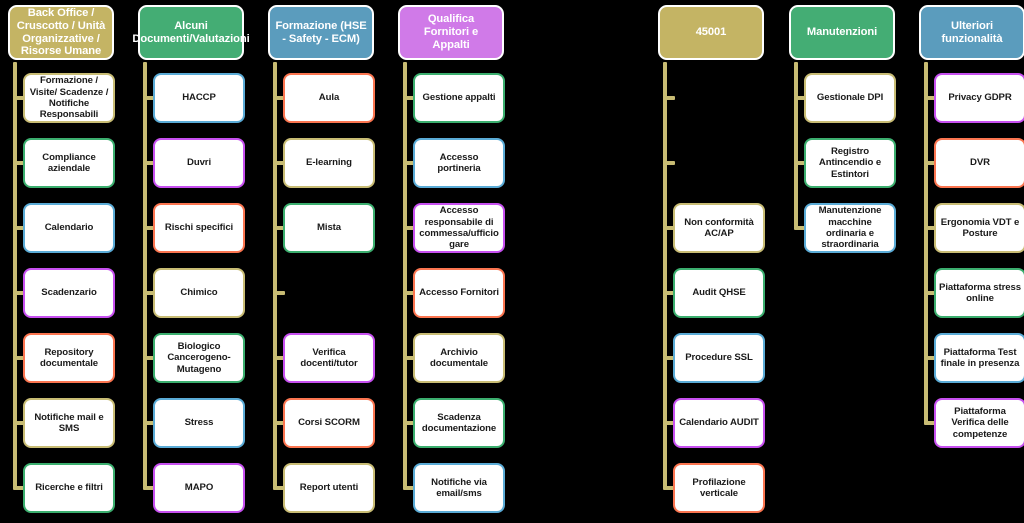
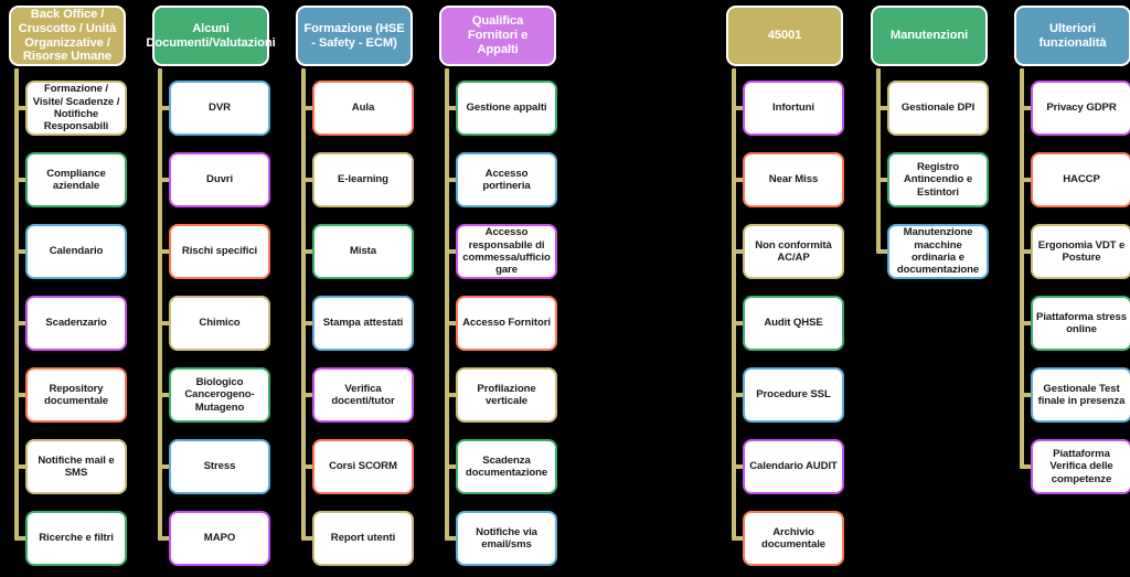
  Back Office / Cruscotto / Unità Organizzative / Risorse Umane
  Formazione / Visite/ Scadenze / Notifiche Responsabili
  Compliance aziendale
  Calendario
  Scadenzario
  Repository documentale
  Notifiche mail e SMS
  Ricerche e filtri
  Alcuni Documenti/Valutazioni
- HACCP
+ DVR
  Duvri
  Rischi specifici
  Chimico
  Biologico Cancerogeno-Mutageno
  Stress
  MAPO
  Formazione (HSE - Safety - ECM)
  Aula
  E-learning
  Mista
+ Stampa attestati
  Verifica docenti/tutor
  Corsi SCORM
  Report utenti
  Qualifica Fornitori e Appalti
  Gestione appalti
  Accesso portineria
  Accesso responsabile di commessa/ufficio gare
  Accesso Fornitori
- Archivio documentale
+ Profilazione verticale
  Scadenza documentazione
  Notifiche via email/sms
  45001
+ Infortuni
+ Near Miss
  Non conformità AC/AP
  Audit QHSE
  Procedure SSL
  Calendario AUDIT
- Profilazione verticale
+ Archivio documentale
  Manutenzioni
  Gestionale DPI
  Registro Antincendio e Estintori
- Manutenzione macchine ordinaria e straordinaria
+ Manutenzione macchine ordinaria e documentazione
  Ulteriori funzionalità
  Privacy GDPR
- DVR
+ HACCP
  Ergonomia VDT e Posture
  Piattaforma stress online
- Piattaforma Test finale in presenza
+ Gestionale Test finale in presenza
  Piattaforma Verifica delle competenze
